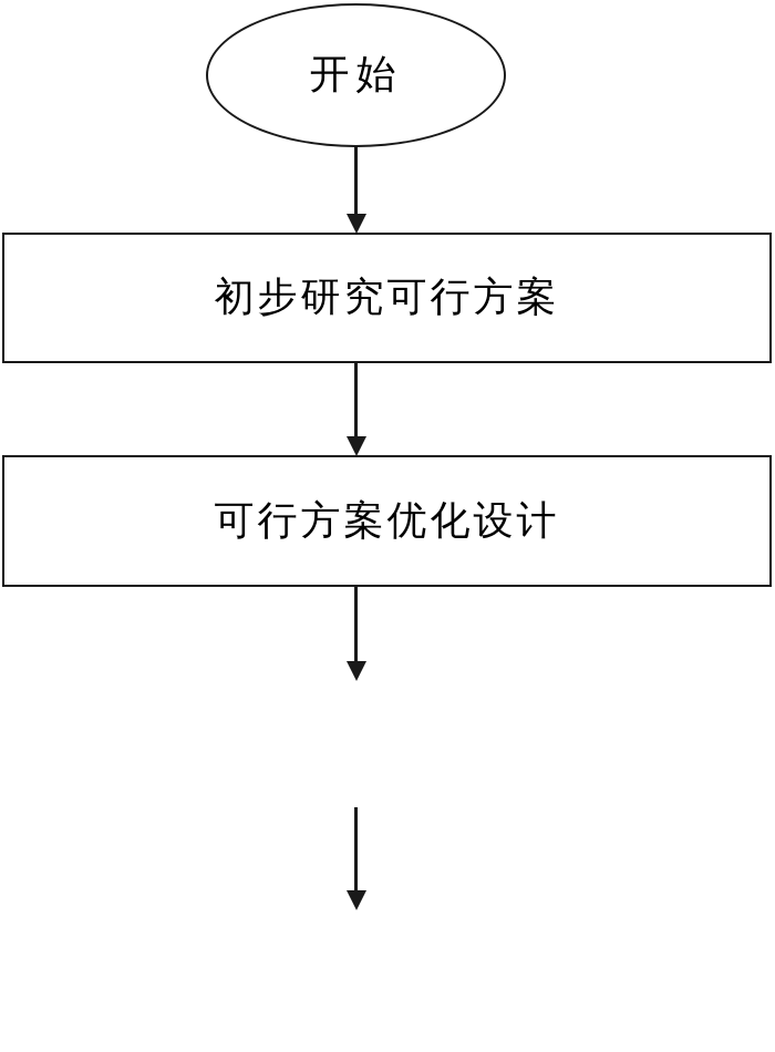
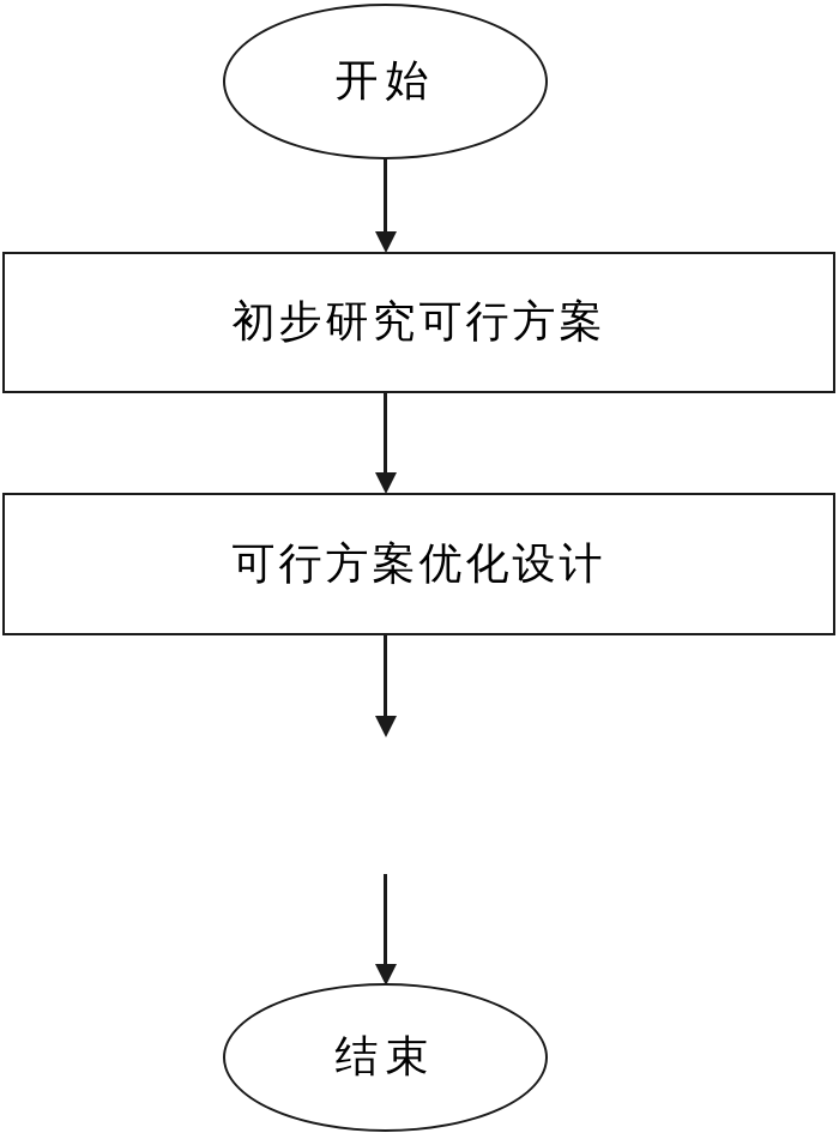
  开始
  初步研究可行方案
  可行方案优化设计
+ 结束
